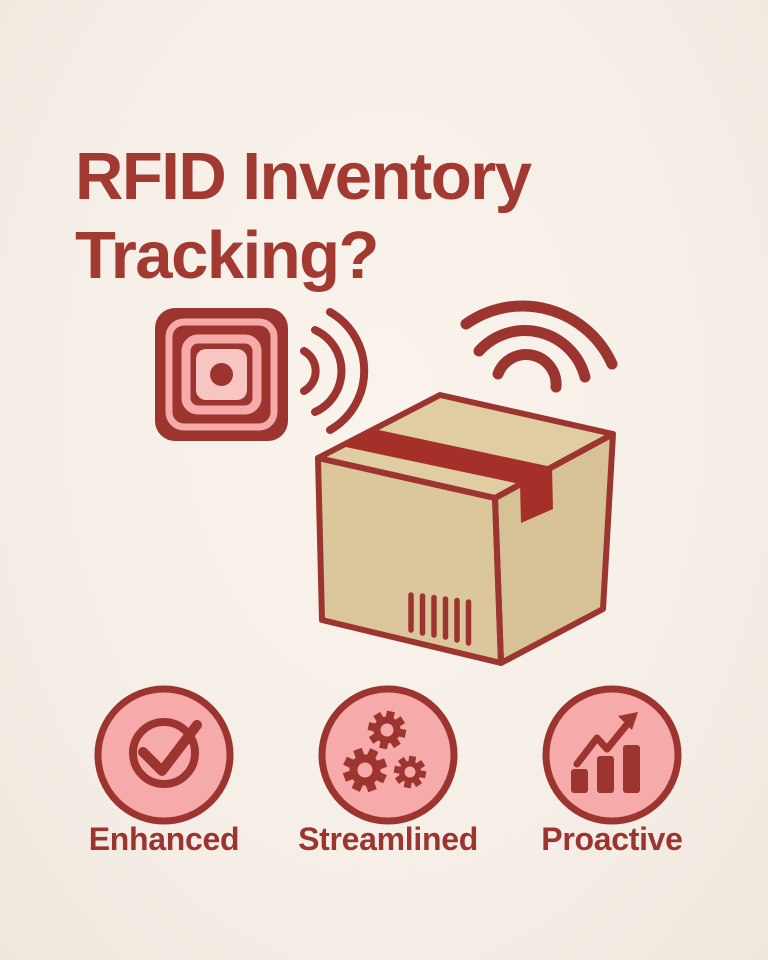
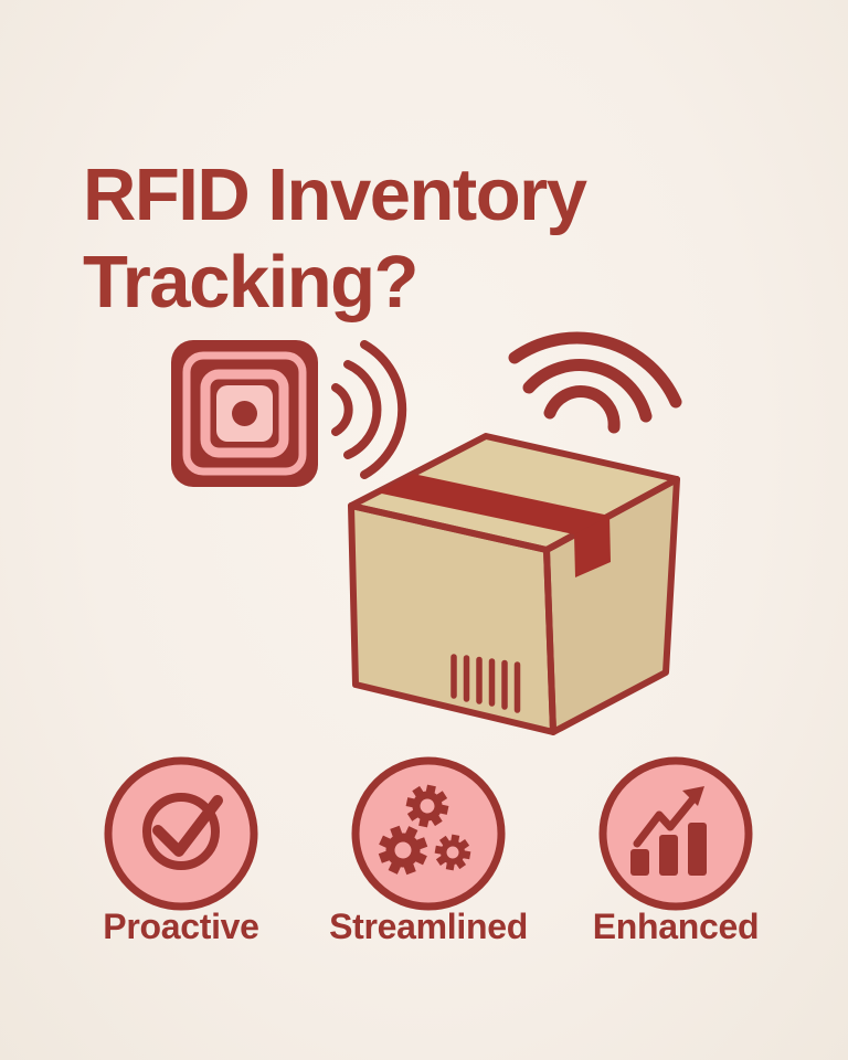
  RFID Inventory
  Tracking?
- Enhanced
+ Proactive
  Streamlined
- Proactive
+ Enhanced
